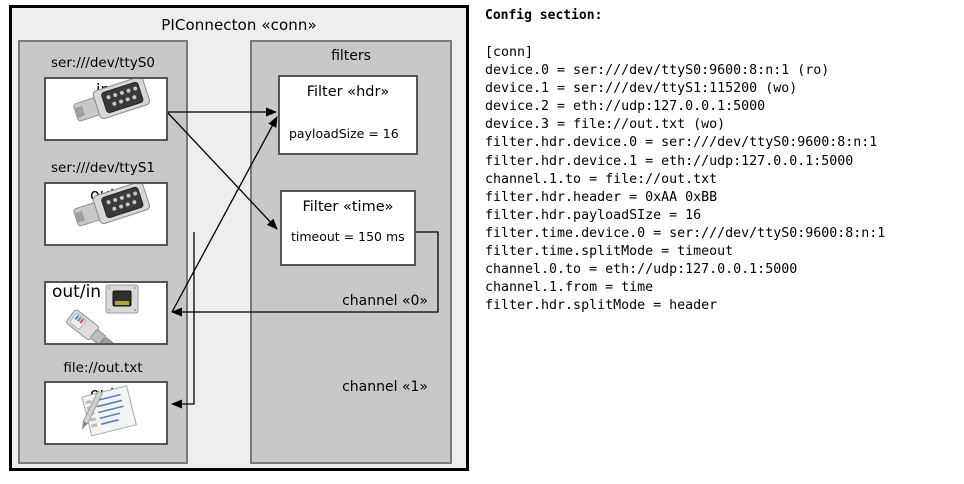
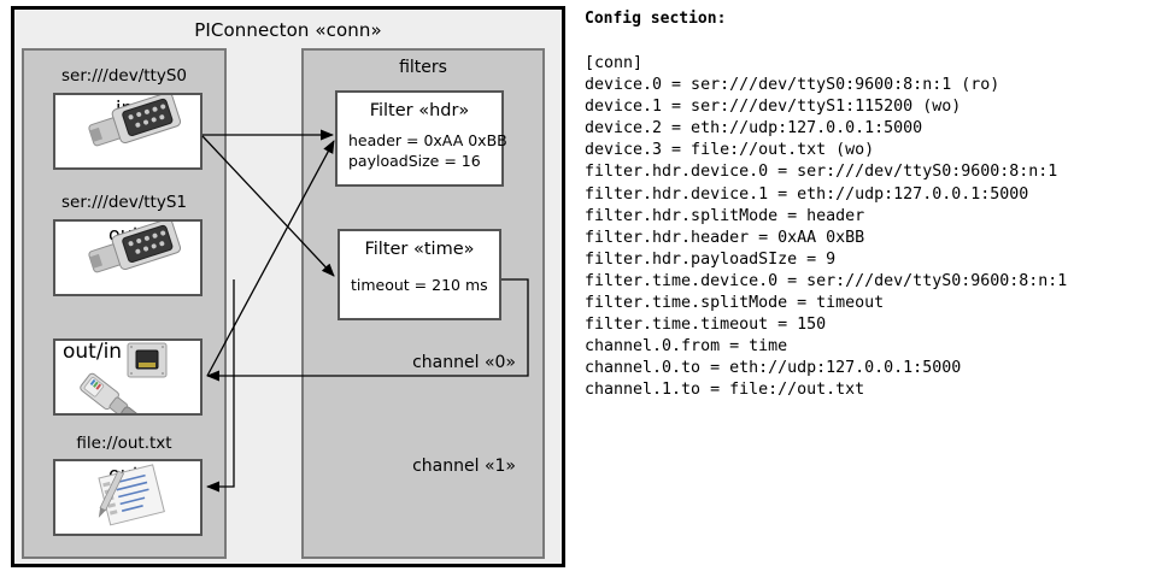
  PIConnecton «conn»
  ser:///dev/ttyS0
  ser:///dev/ttyS1
  out/in
  file://out.txt
  filters
  Filter «hdr»
+ header = 0xAA 0xBB
  payloadSize = 16
  Filter «time»
- timeout = 150 ms
+ timeout = 210 ms
  channel «0»
  channel «1»
  Config section:
  [conn]
  device.0 = ser:///dev/ttyS0:9600:8:n:1 (ro)
  device.1 = ser:///dev/ttyS1:115200 (wo)
  device.2 = eth://udp:127.0.0.1:5000
  device.3 = file://out.txt (wo)
  filter.hdr.device.0 = ser:///dev/ttyS0:9600:8:n:1
  filter.hdr.device.1 = eth://udp:127.0.0.1:5000
- channel.1.to = file://out.txt
+ filter.hdr.splitMode = header
  filter.hdr.header = 0xAA 0xBB
- filter.hdr.payloadSIze = 16
+ filter.hdr.payloadSIze = 9
  filter.time.device.0 = ser:///dev/ttyS0:9600:8:n:1
  filter.time.splitMode = timeout
+ filter.time.timeout = 150
+ channel.0.from = time
  channel.0.to = eth://udp:127.0.0.1:5000
- channel.1.from = time
- filter.hdr.splitMode = header
+ channel.1.to = file://out.txt
